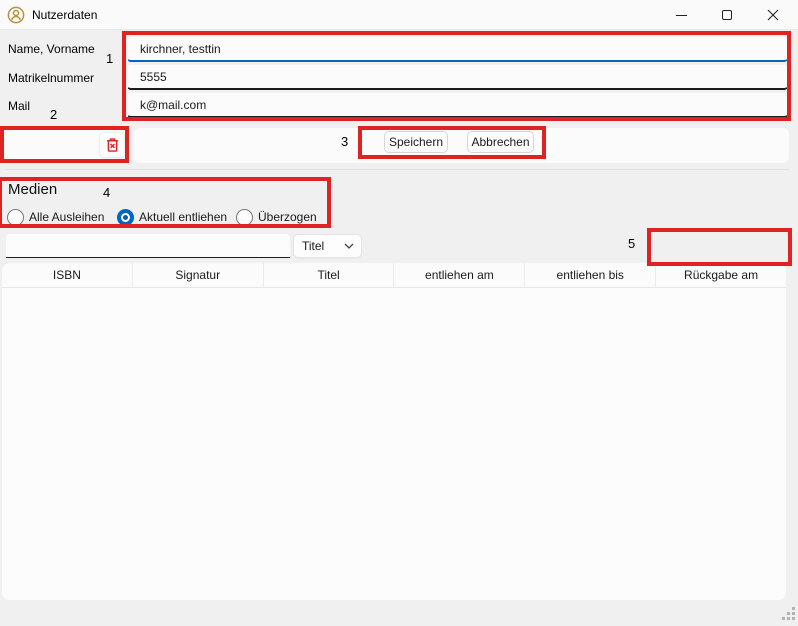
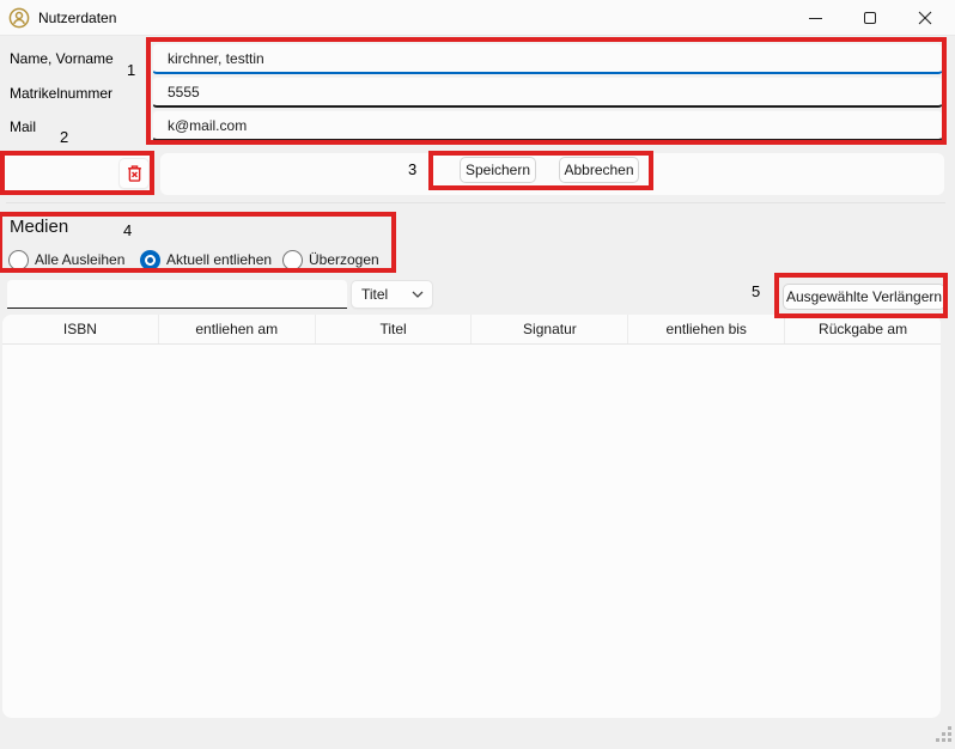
  Nutzerdaten
  Name, Vorname
  Matrikelnummer
  Mail
  kirchner, testtin
  5555
  k@mail.com
  Speichern
  Abbrechen
  Medien
  Alle Ausleihen
  Aktuell entliehen
  Überzogen
  Titel
+ Ausgewählte Verlängern
  ISBN
- Signatur
+ entliehen am
  Titel
- entliehen am
+ Signatur
  entliehen bis
  Rückgabe am
  1
  2
  3
  4
  5
